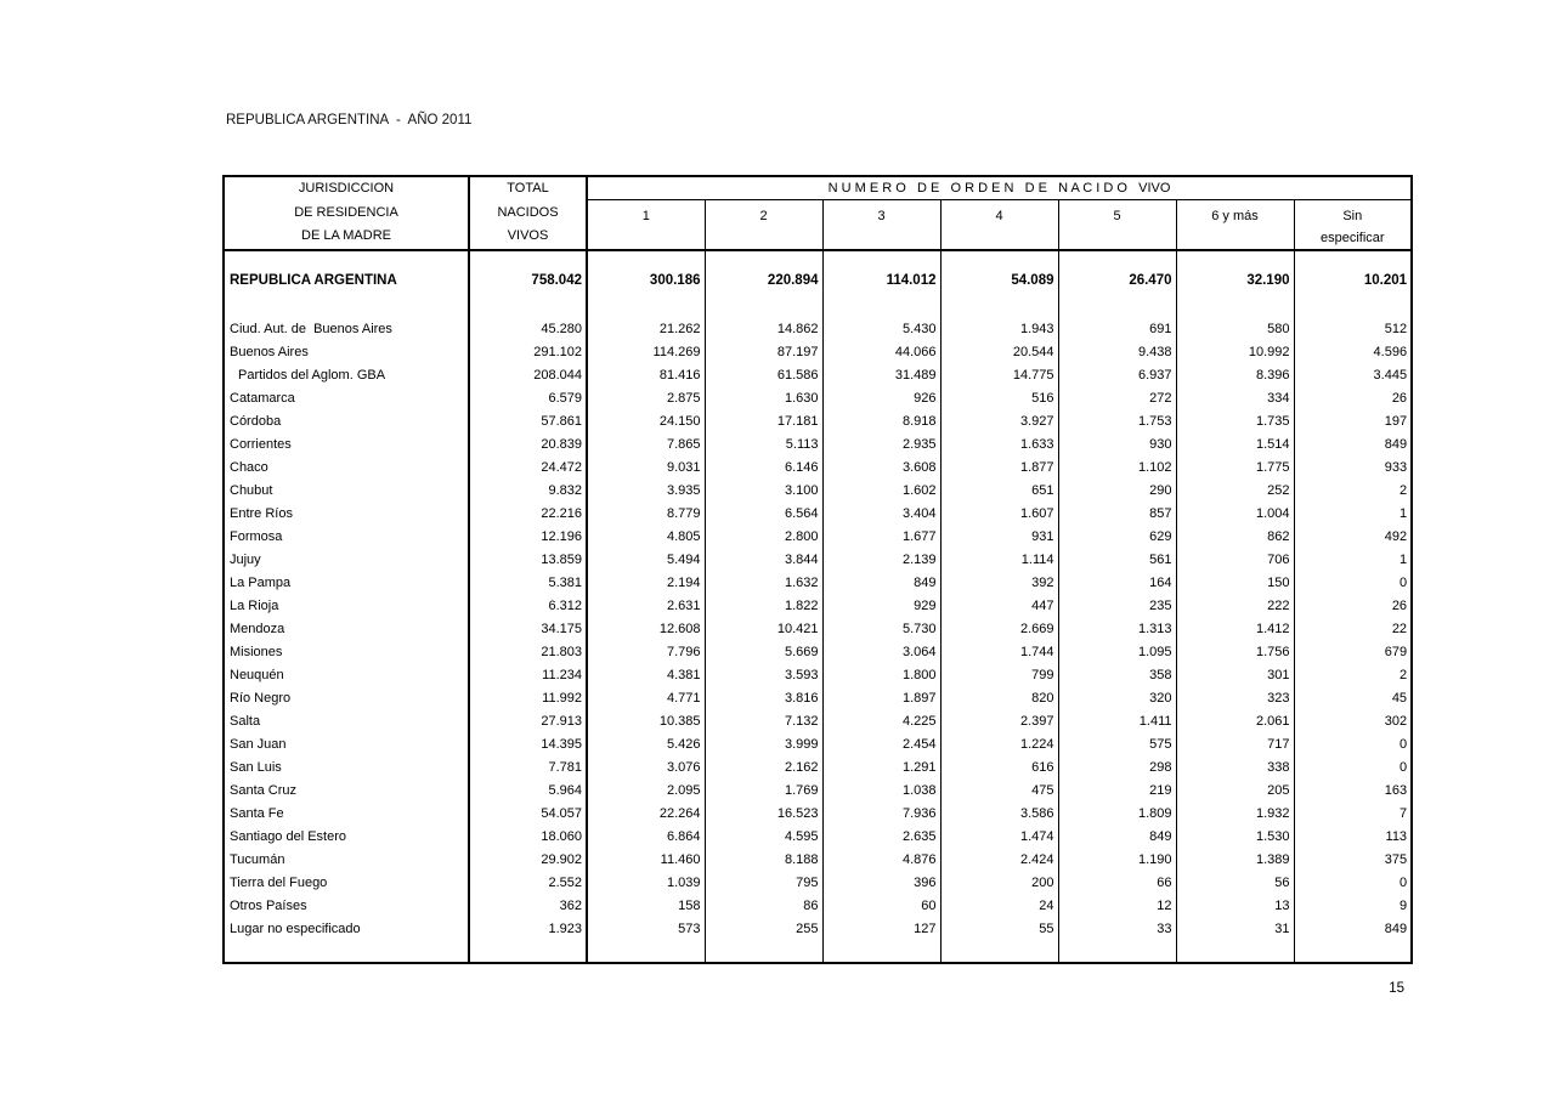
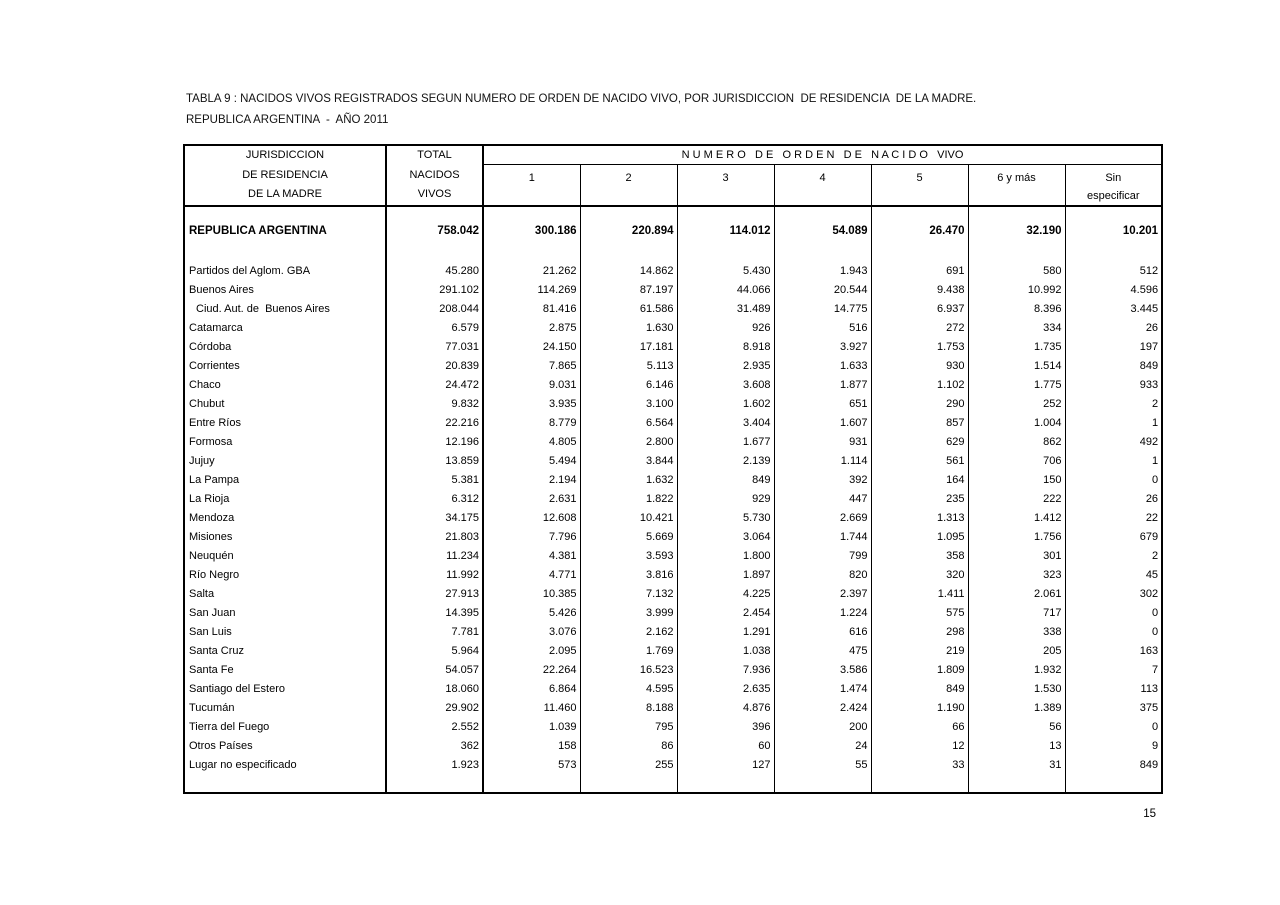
+ TABLA 9 : NACIDOS VIVOS REGISTRADOS SEGUN NUMERO DE ORDEN DE NACIDO VIVO, POR JURISDICCION DE RESIDENCIA DE LA MADRE.
  REPUBLICA ARGENTINA - AÑO 2011
  JURISDICCION DE RESIDENCIA DE LA MADRE	TOTAL NACIDOS VIVOS	N U M E R O D E O R D E N D E N A C I D O VIVO
  1	2	3	4	5	6 y más	Sin especificar
  REPUBLICA ARGENTINA	758.042	300.186	220.894	114.012	54.089	26.470	32.190	10.201
- Ciud. Aut. de Buenos Aires	45.280	21.262	14.862	5.430	1.943	691	580	512
+ Partidos del Aglom. GBA	45.280	21.262	14.862	5.430	1.943	691	580	512
  Buenos Aires	291.102	114.269	87.197	44.066	20.544	9.438	10.992	4.596
- Partidos del Aglom. GBA	208.044	81.416	61.586	31.489	14.775	6.937	8.396	3.445
+ Ciud. Aut. de Buenos Aires	208.044	81.416	61.586	31.489	14.775	6.937	8.396	3.445
  Catamarca	6.579	2.875	1.630	926	516	272	334	26
- Córdoba	57.861	24.150	17.181	8.918	3.927	1.753	1.735	197
+ Córdoba	77.031	24.150	17.181	8.918	3.927	1.753	1.735	197
  Corrientes	20.839	7.865	5.113	2.935	1.633	930	1.514	849
  Chaco	24.472	9.031	6.146	3.608	1.877	1.102	1.775	933
  Chubut	9.832	3.935	3.100	1.602	651	290	252	2
  Entre Ríos	22.216	8.779	6.564	3.404	1.607	857	1.004	1
  Formosa	12.196	4.805	2.800	1.677	931	629	862	492
  Jujuy	13.859	5.494	3.844	2.139	1.114	561	706	1
  La Pampa	5.381	2.194	1.632	849	392	164	150	0
  La Rioja	6.312	2.631	1.822	929	447	235	222	26
  Mendoza	34.175	12.608	10.421	5.730	2.669	1.313	1.412	22
  Misiones	21.803	7.796	5.669	3.064	1.744	1.095	1.756	679
  Neuquén	11.234	4.381	3.593	1.800	799	358	301	2
  Río Negro	11.992	4.771	3.816	1.897	820	320	323	45
  Salta	27.913	10.385	7.132	4.225	2.397	1.411	2.061	302
  San Juan	14.395	5.426	3.999	2.454	1.224	575	717	0
  San Luis	7.781	3.076	2.162	1.291	616	298	338	0
  Santa Cruz	5.964	2.095	1.769	1.038	475	219	205	163
  Santa Fe	54.057	22.264	16.523	7.936	3.586	1.809	1.932	7
  Santiago del Estero	18.060	6.864	4.595	2.635	1.474	849	1.530	113
  Tucumán	29.902	11.460	8.188	4.876	2.424	1.190	1.389	375
  Tierra del Fuego	2.552	1.039	795	396	200	66	56	0
  Otros Países	362	158	86	60	24	12	13	9
  Lugar no especificado	1.923	573	255	127	55	33	31	849
  15
